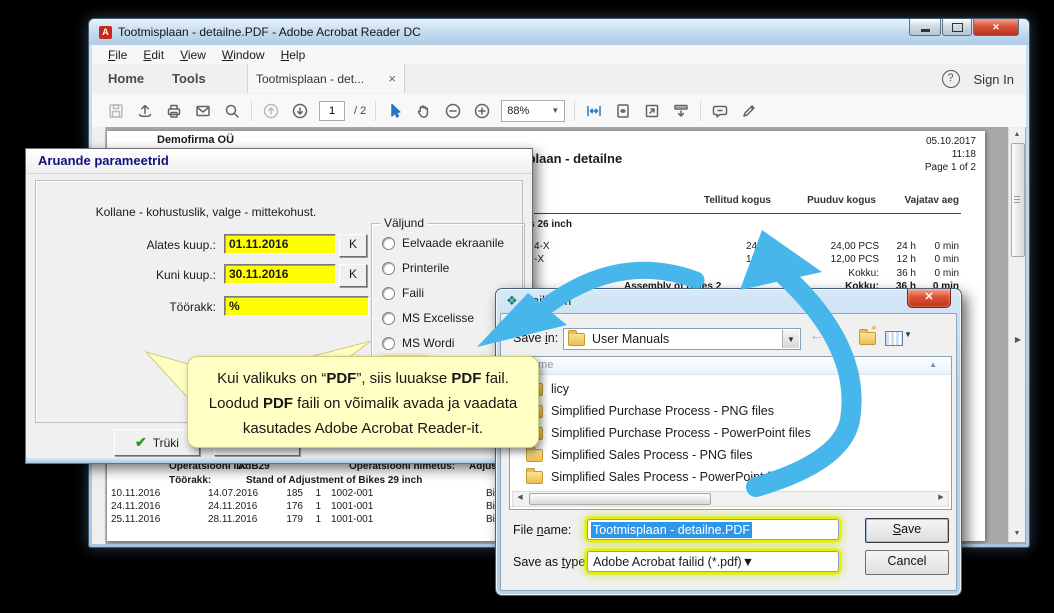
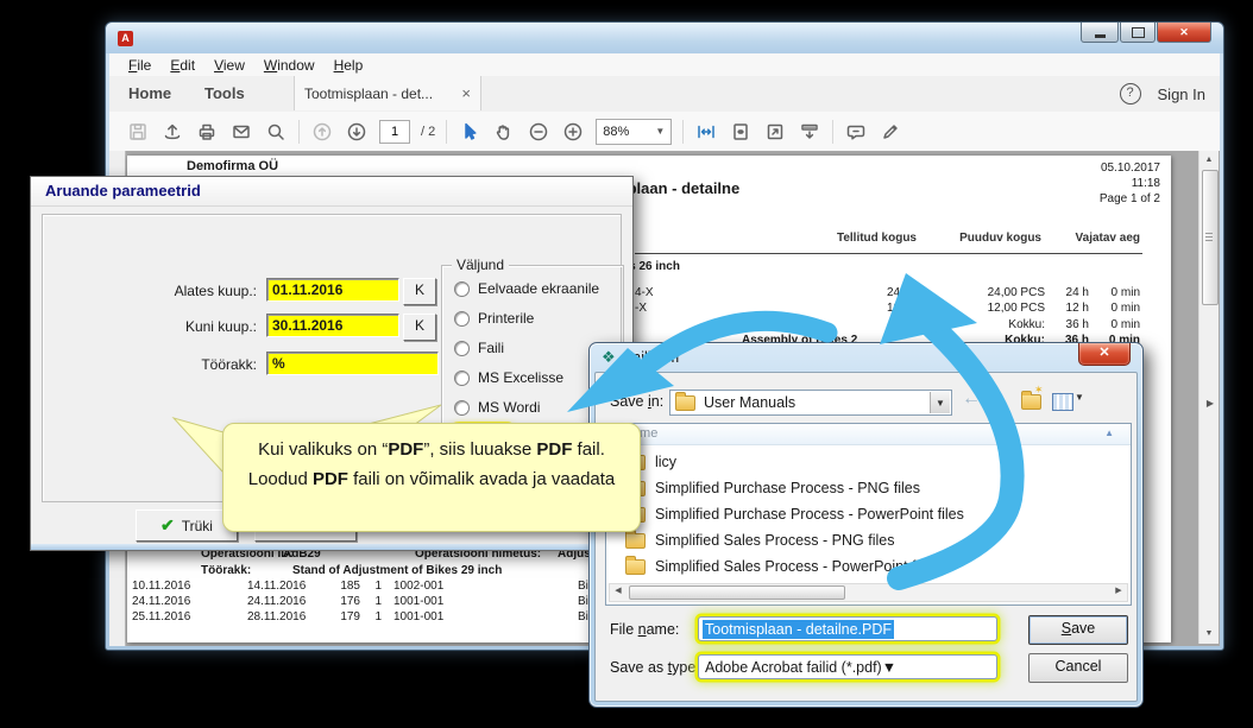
  A
- Tootmisplaan - detailne.PDF - Adobe Acrobat Reader DC
  ✕
  File
  Edit
  View
  Window
  Help
  Home
  Tools
  Tootmisplaan - det...
  ×
  ?
  Sign In
  1
  / 2
  88%
  ▼
  Demofirma OÜ
  05.10.2017
  11:18
  Page 1 of 2
  Tellitud kogus
  Puuduv kogus
  Vajatav aeg
  4-X
  24,00 PCS
  24 h
  0 min
  -X
  12,00 PCS
  12 h
  0 min
  Kokku:
  36 h
  0 min
  Assembly ofes 2
  Kokku:
  36 h
  0 min
  Operatsiooni ID:
  AdB29
  Operatsiooni nimetus:
  Adjus
  Töörakk:
  Stand of Adjustment of Bikes 29 inch
  10.11.2016
- 14.07.2016
+ 14.11.2016
  185
  1
  1002-001
  Bi
  24.11.2016
  24.11.2016
  176
  1
  1001-001
  Bi
  25.11.2016
  28.11.2016
  179
  1
  1001-001
  Bi
  ▶
  Aruande parameetrid
- Kollane - kohustuslik, valge - mittekohust.
  Alates kuup.:
  01.11.2016
  K
  Kuni kuup.:
  30.11.2016
  K
  Töörakk:
  %
  Väljund
  Eelvaade ekraanile
  Printerile
  Faili
  MS Excelisse
  MS Wordi
  ✔
  Trüki
  ❖
  ✕
  Save in:
  User Manuals
  ▼
  ←
  ✶
  ▼
  ▲
  licy
  Simplified Purchase Process - PNG files
  Simplified Purchase Process - PowerPoint files
  Simplified Sales Process - PNG files
  Simplified Sales Process - PowerPoi
  File name:
  Tootmisplaan - detailne.PDF
  Save
  Save as type
  Adobe Acrobat failid (*.pdf)
  ▼
  Cancel
  Kui valikuks on “PDF”, siis luuakse PDF fail.
  Loodud PDF faili on võimalik avada ja vaadata
- kasutades Adobe Acrobat Reader-it.
